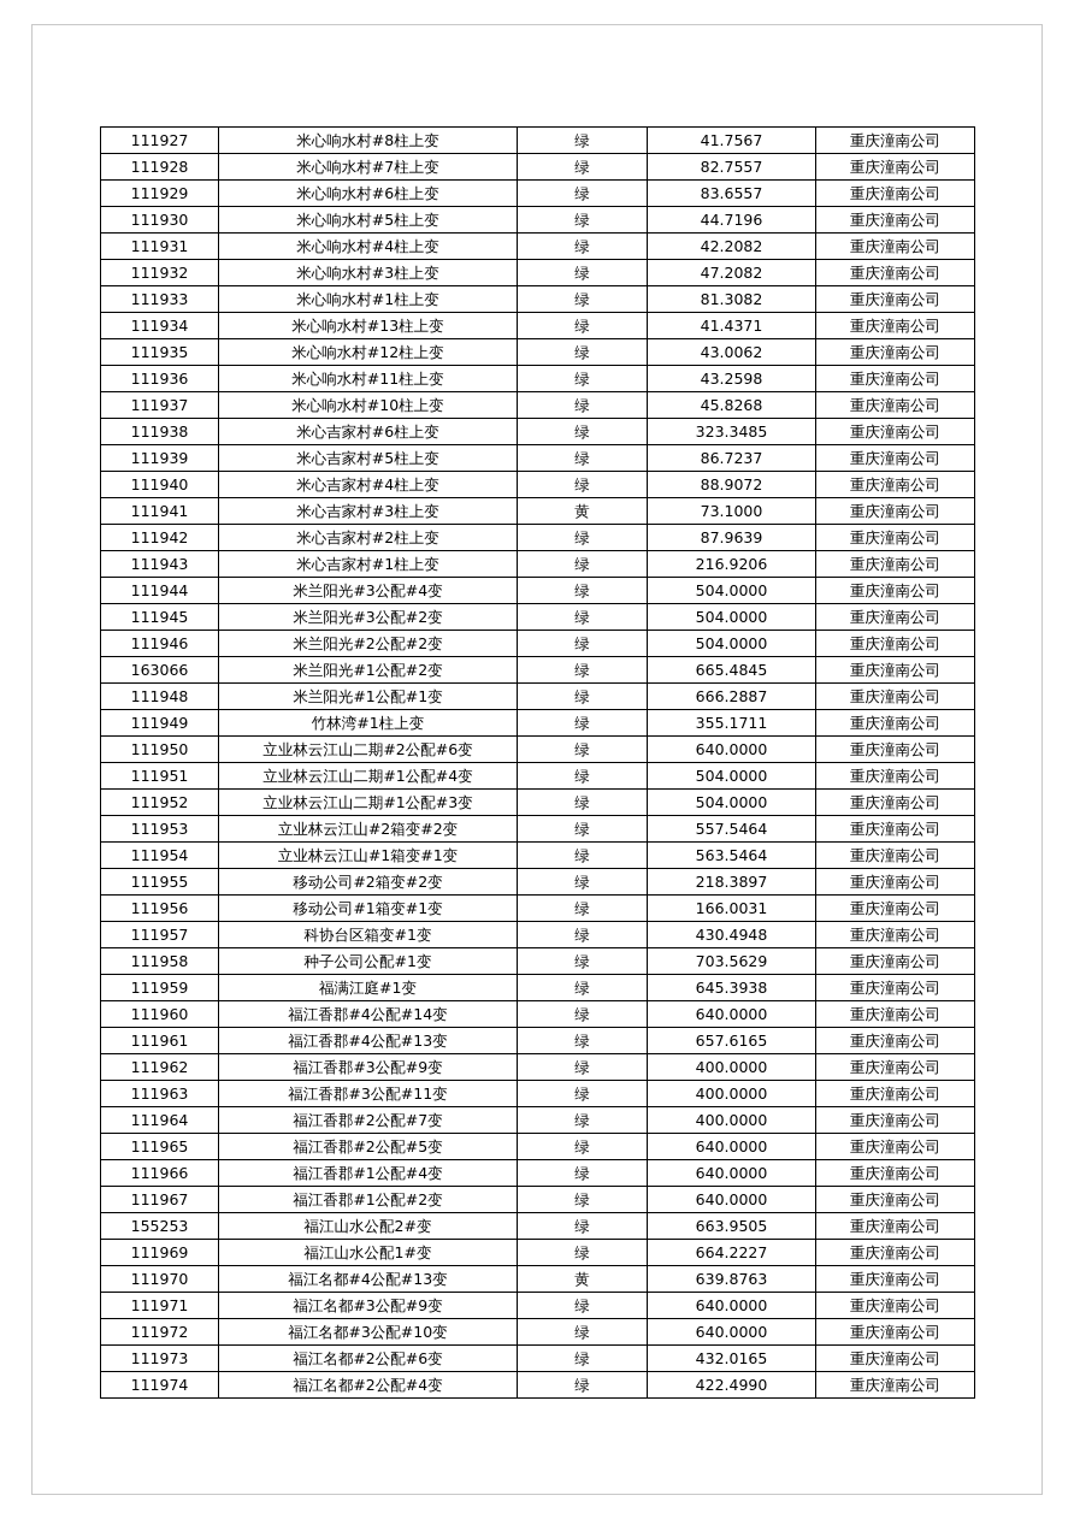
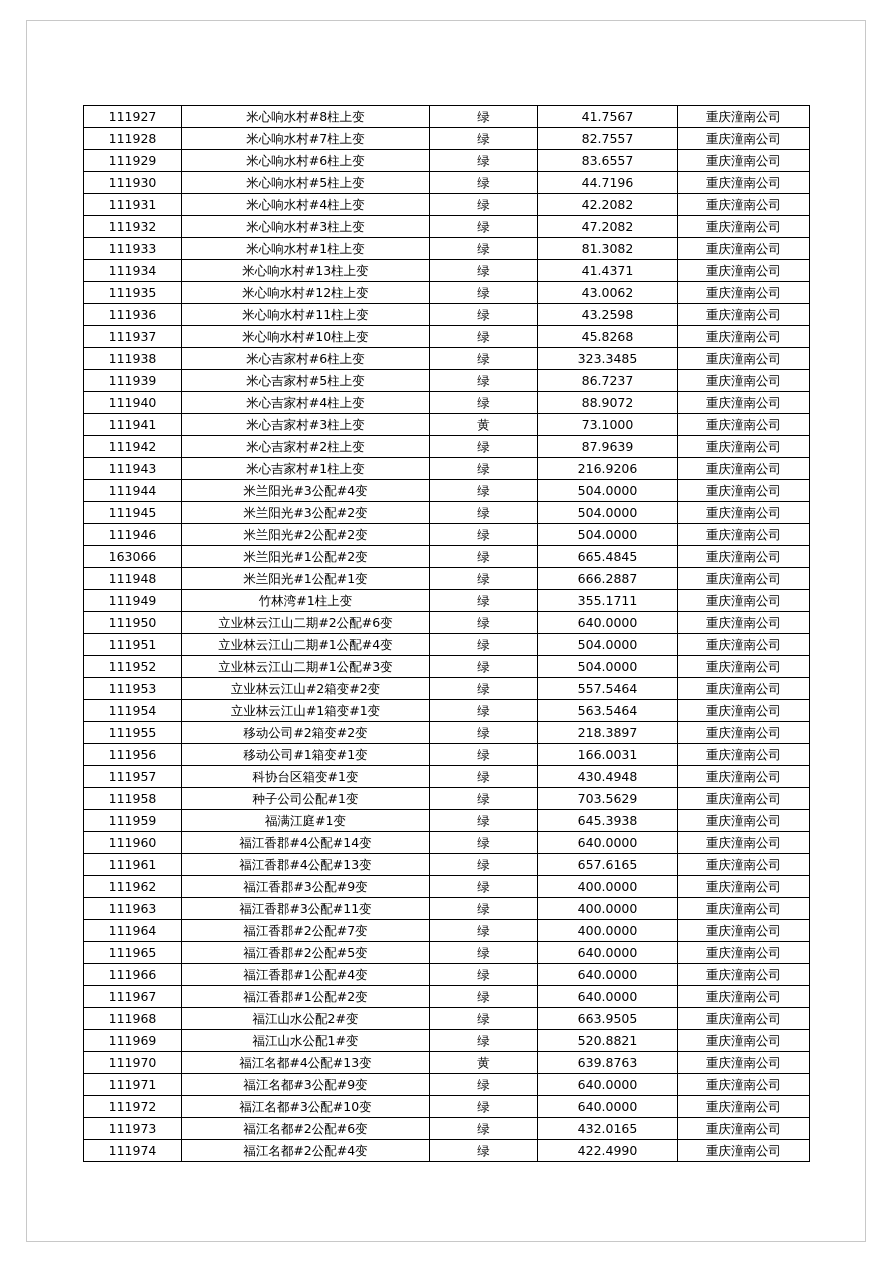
  111927	米心响水村#8柱上变	绿	41.7567	重庆潼南公司
  111928	米心响水村#7柱上变	绿	82.7557	重庆潼南公司
  111929	米心响水村#6柱上变	绿	83.6557	重庆潼南公司
  111930	米心响水村#5柱上变	绿	44.7196	重庆潼南公司
  111931	米心响水村#4柱上变	绿	42.2082	重庆潼南公司
  111932	米心响水村#3柱上变	绿	47.2082	重庆潼南公司
  111933	米心响水村#1柱上变	绿	81.3082	重庆潼南公司
  111934	米心响水村#13柱上变	绿	41.4371	重庆潼南公司
  111935	米心响水村#12柱上变	绿	43.0062	重庆潼南公司
  111936	米心响水村#11柱上变	绿	43.2598	重庆潼南公司
  111937	米心响水村#10柱上变	绿	45.8268	重庆潼南公司
  111938	米心吉家村#6柱上变	绿	323.3485	重庆潼南公司
  111939	米心吉家村#5柱上变	绿	86.7237	重庆潼南公司
  111940	米心吉家村#4柱上变	绿	88.9072	重庆潼南公司
  111941	米心吉家村#3柱上变	黄	73.1000	重庆潼南公司
  111942	米心吉家村#2柱上变	绿	87.9639	重庆潼南公司
  111943	米心吉家村#1柱上变	绿	216.9206	重庆潼南公司
  111944	米兰阳光#3公配#4变	绿	504.0000	重庆潼南公司
  111945	米兰阳光#3公配#2变	绿	504.0000	重庆潼南公司
  111946	米兰阳光#2公配#2变	绿	504.0000	重庆潼南公司
  163066	米兰阳光#1公配#2变	绿	665.4845	重庆潼南公司
  111948	米兰阳光#1公配#1变	绿	666.2887	重庆潼南公司
  111949	竹林湾#1柱上变	绿	355.1711	重庆潼南公司
  111950	立业林云江山二期#2公配#6变	绿	640.0000	重庆潼南公司
  111951	立业林云江山二期#1公配#4变	绿	504.0000	重庆潼南公司
  111952	立业林云江山二期#1公配#3变	绿	504.0000	重庆潼南公司
  111953	立业林云江山#2箱变#2变	绿	557.5464	重庆潼南公司
  111954	立业林云江山#1箱变#1变	绿	563.5464	重庆潼南公司
  111955	移动公司#2箱变#2变	绿	218.3897	重庆潼南公司
  111956	移动公司#1箱变#1变	绿	166.0031	重庆潼南公司
  111957	科协台区箱变#1变	绿	430.4948	重庆潼南公司
  111958	种子公司公配#1变	绿	703.5629	重庆潼南公司
  111959	福满江庭#1变	绿	645.3938	重庆潼南公司
  111960	福江香郡#4公配#14变	绿	640.0000	重庆潼南公司
  111961	福江香郡#4公配#13变	绿	657.6165	重庆潼南公司
  111962	福江香郡#3公配#9变	绿	400.0000	重庆潼南公司
  111963	福江香郡#3公配#11变	绿	400.0000	重庆潼南公司
  111964	福江香郡#2公配#7变	绿	400.0000	重庆潼南公司
  111965	福江香郡#2公配#5变	绿	640.0000	重庆潼南公司
  111966	福江香郡#1公配#4变	绿	640.0000	重庆潼南公司
  111967	福江香郡#1公配#2变	绿	640.0000	重庆潼南公司
- 155253	福江山水公配2#变	绿	663.9505	重庆潼南公司
+ 111968	福江山水公配2#变	绿	663.9505	重庆潼南公司
- 111969	福江山水公配1#变	绿	664.2227	重庆潼南公司
+ 111969	福江山水公配1#变	绿	520.8821	重庆潼南公司
  111970	福江名都#4公配#13变	黄	639.8763	重庆潼南公司
  111971	福江名都#3公配#9变	绿	640.0000	重庆潼南公司
  111972	福江名都#3公配#10变	绿	640.0000	重庆潼南公司
  111973	福江名都#2公配#6变	绿	432.0165	重庆潼南公司
  111974	福江名都#2公配#4变	绿	422.4990	重庆潼南公司
